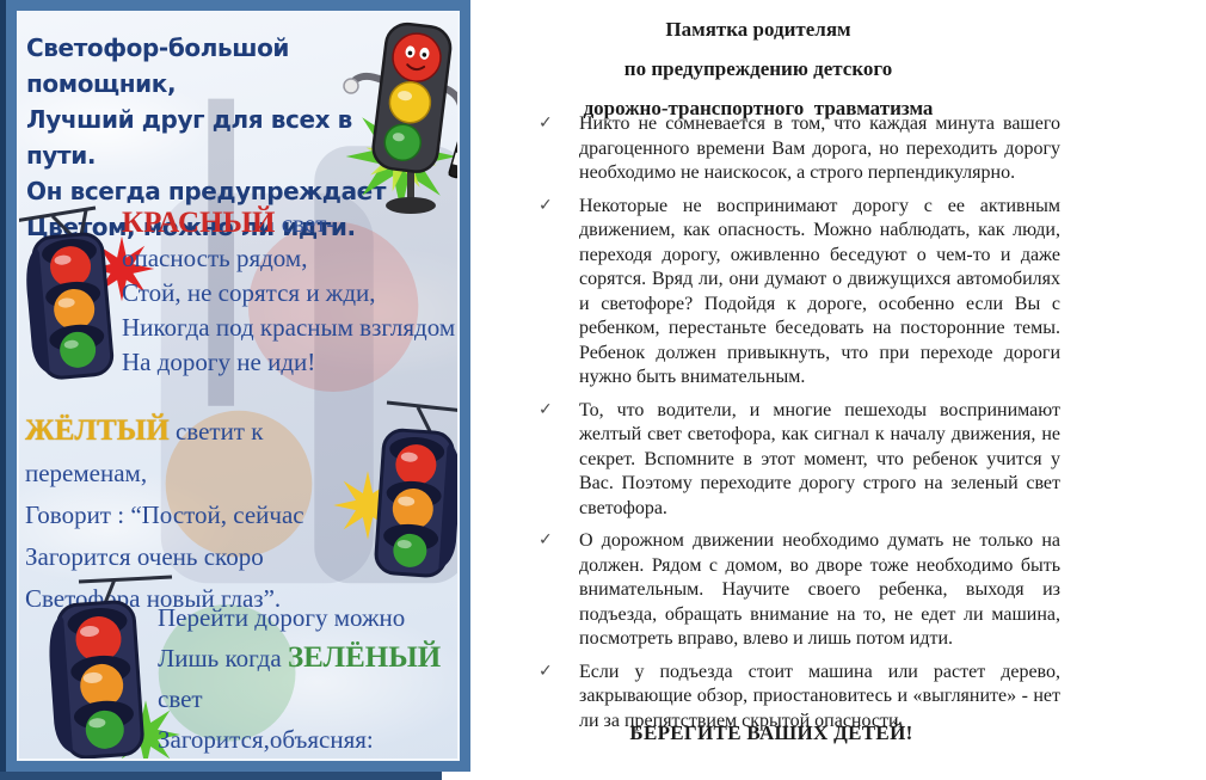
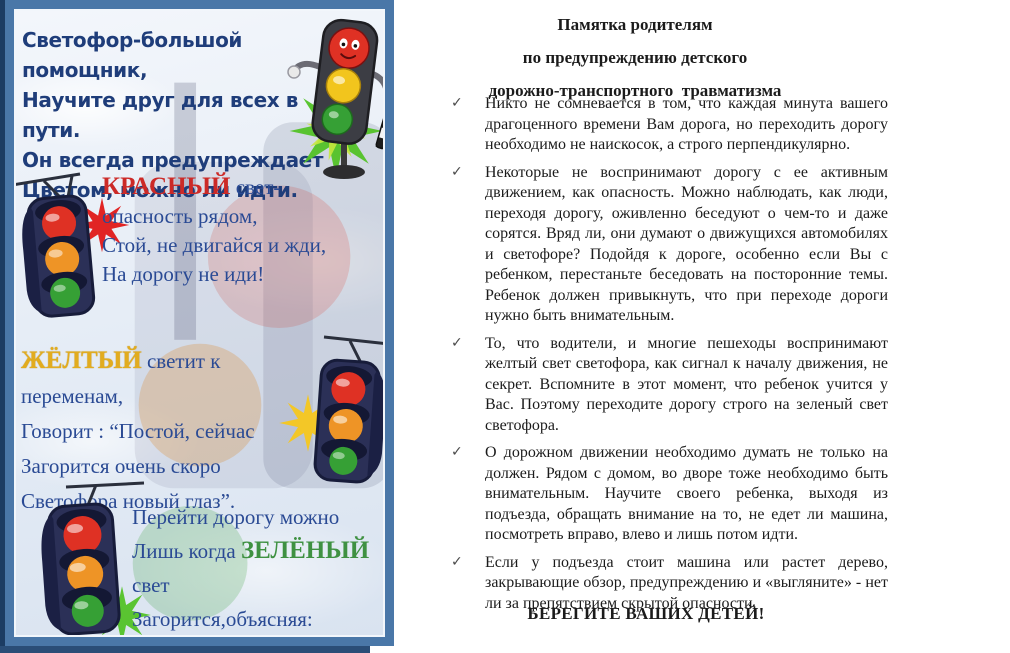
  Светофор-большой помощник,
- Лучший друг для всех в пути.
+ Научите друг для всех в пути.
  Он всегда предупреждает
  Цветом, можно ли идти.
  КРАСНЫЙ свет-
  опасность рядом,
- Стой, не сорятся и жди,
+ Стой, не двигайся и жди,
- Никогда под красным взглядом
  На дорогу не иди!
  ЖЁЛТЫЙ светит к переменам,
  Говорит : “Постой, сейчас
  Загорится очень скоро
  Светофора новый глаз”.
  Перейти дорогу можно
  Лишь когда ЗЕЛЁНЫЙ свет
  Загорится,объясняя:
  Памятка родителям
  по предупреждению детского
  дорожно-транспортного травматизма
  ✓
  Никто не сомневается в том, что каждая минута вашего драгоценного времени Вам дорога, но переходить дорогу необходимо не наискосок, а строго перпендикулярно.
  ✓
  Некоторые не воспринимают дорогу с ее активным движением, как опасность. Можно наблюдать, как люди, переходя дорогу, оживленно беседуют о чем-то и даже сорятся. Вряд ли, они думают о движущихся автомобилях и светофоре? Подойдя к дороге, особенно если Вы с ребенком, перестаньте беседовать на посторонние темы. Ребенок должен привыкнуть, что при переходе дороги нужно быть внимательным.
  ✓
  То, что водители, и многие пешеходы воспринимают желтый свет светофора, как сигнал к началу движения, не секрет. Вспомните в этот момент, что ребенок учится у Вас. Поэтому переходите дорогу строго на зеленый свет светофора.
  ✓
  О дорожном движении необходимо думать не только на должен. Рядом с домом, во дворе тоже необходимо быть внимательным. Научите своего ребенка, выходя из подъезда, обращать внимание на то, не едет ли машина, посмотреть вправо, влево и лишь потом идти.
  ✓
- Если у подъезда стоит машина или растет дерево, закрывающие обзор, приостановитесь и «выгляните» - нет ли за препятствием скрытой опасности.
+ Если у подъезда стоит машина или растет дерево, закрывающие обзор, предупреждению и «выгляните» - нет ли за препятствием скрытой опасности.
  БЕРЕГИТЕ ВАШИХ ДЕТЕЙ!
